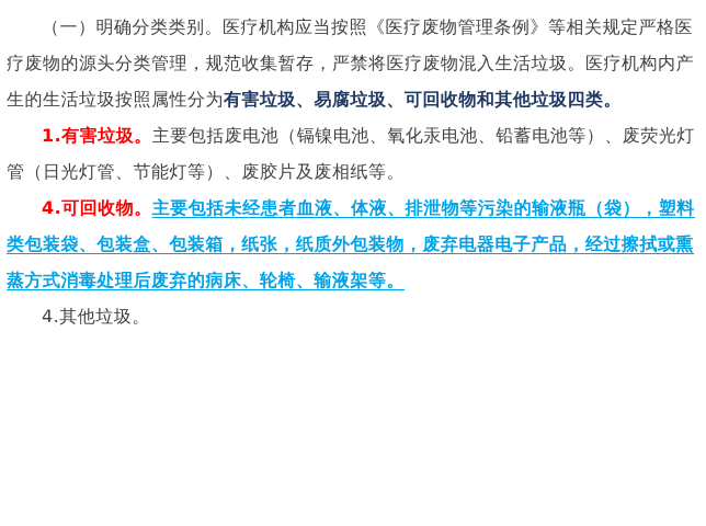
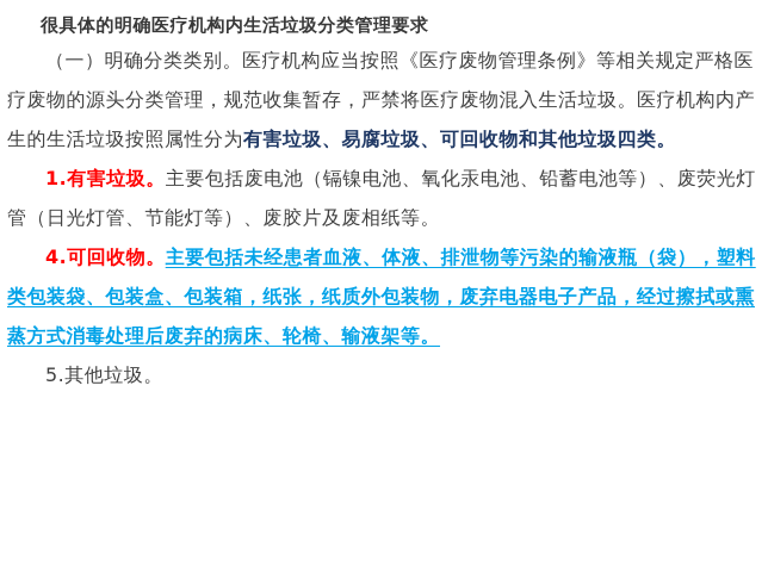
+ 很具体的明确医疗机构内生活垃圾分类管理要求
  （一）明确分类类别。医疗机构应当按照《医疗废物管理条例》等相关规定严格医疗废物的源头分类管理，规范收集暂存，严禁将医疗废物混入生活垃圾。医疗机构内产生的生活垃圾按照属性分为有害垃圾、易腐垃圾、可回收物和其他垃圾四类。
  1.有害垃圾。主要包括废电池（镉镍电池、氧化汞电池、铅蓄电池等）、废荧光灯管（日光灯管、节能灯等）、废胶片及废相纸等。
  4.可回收物。主要包括未经患者血液、体液、排泄物等污染的输液瓶（袋），塑料类包装袋、包装盒、包装箱，纸张，纸质外包装物，废弃电器电子产品，经过擦拭或熏蒸方式消毒处理后废弃的病床、轮椅、输液架等。
- 4.其他垃圾。
+ 5.其他垃圾。
